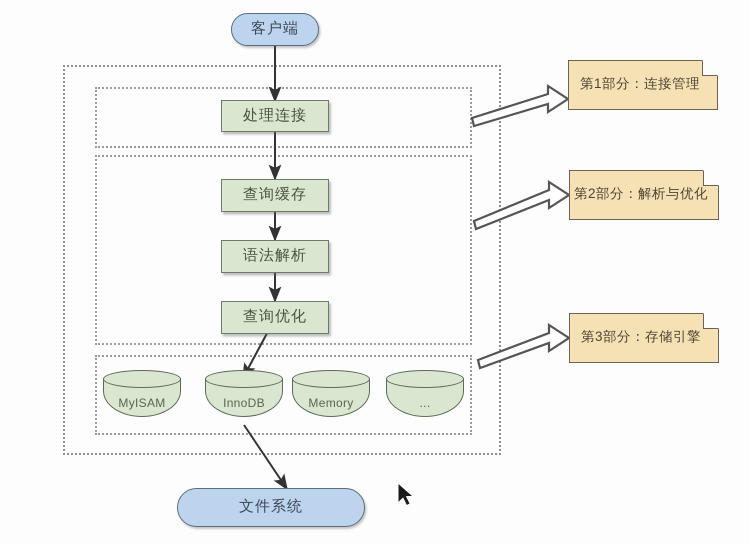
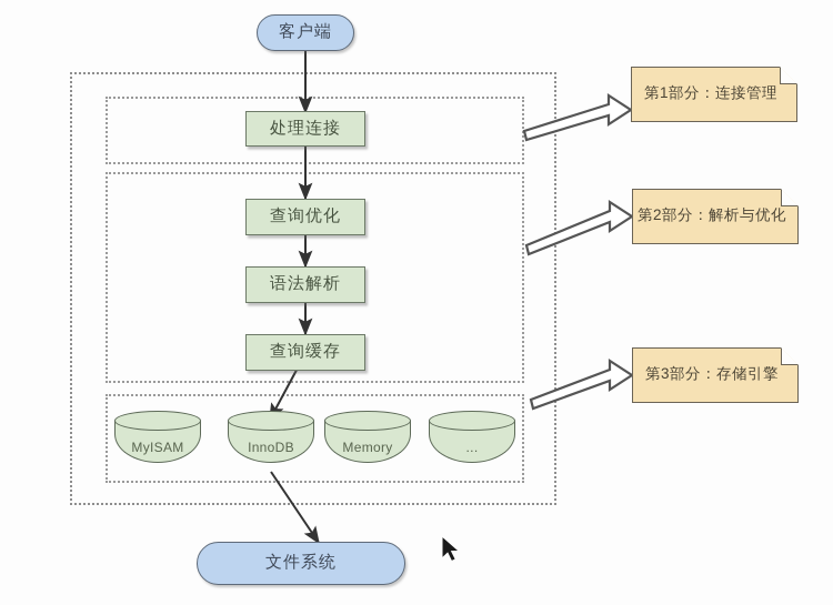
  客户端
  处理连接
- 查询缓存
+ 查询优化
  语法解析
- 查询优化
+ 查询缓存
  MyISAM
  InnoDB
  Memory
  ...
  文件系统
  第1部分：连接管理
  第2部分：解析与优化
  第3部分：存储引擎
